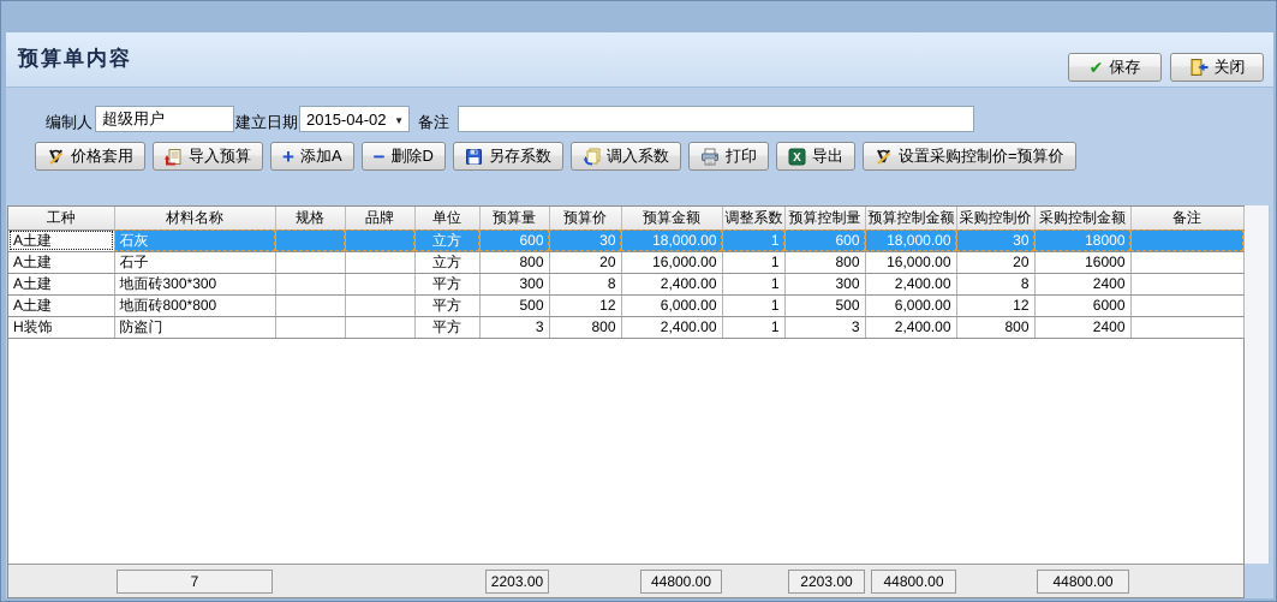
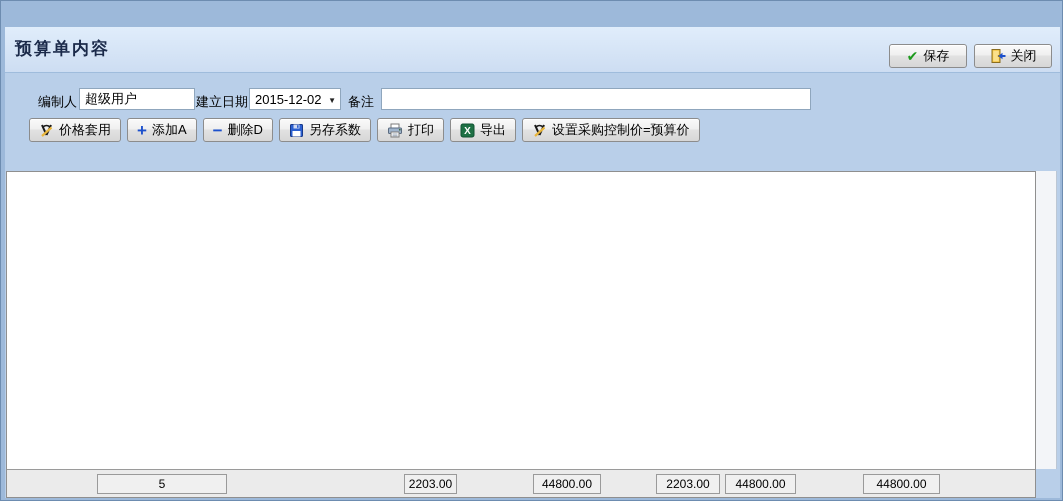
  预算单内容
  ✔
  保存
  关闭
  编制人
  超级用户
  建立日期
- 2015-04-02
+ 2015-12-02
  ▼
  备注
  价格套用
- 导入预算
  +
  添加A
  −
  删除D
  另存系数
- 调入系数
  打印
  X
  导出
  设置采购控制价=预算价
- 工种	材料名称	规格	品牌	单位	预算量	预算价	预算金额	调整系数	预算控制量	预算控制金额	采购控制价	采购控制金额	备注
- A土建	石灰			立方	600	30	18,000.00	1	600	18,000.00	30	18000
- A土建	石子			立方	800	20	16,000.00	1	800	16,000.00	20	16000
- A土建	地面砖300*300			平方	300	8	2,400.00	1	300	2,400.00	8	2400
- A土建	地面砖800*800			平方	500	12	6,000.00	1	500	6,000.00	12	6000
- H装饰	防盗门			平方	3	800	2,400.00	1	3	2,400.00	800	2400
- 7
+ 5
  2203.00
  44800.00
  2203.00
  44800.00
  44800.00
